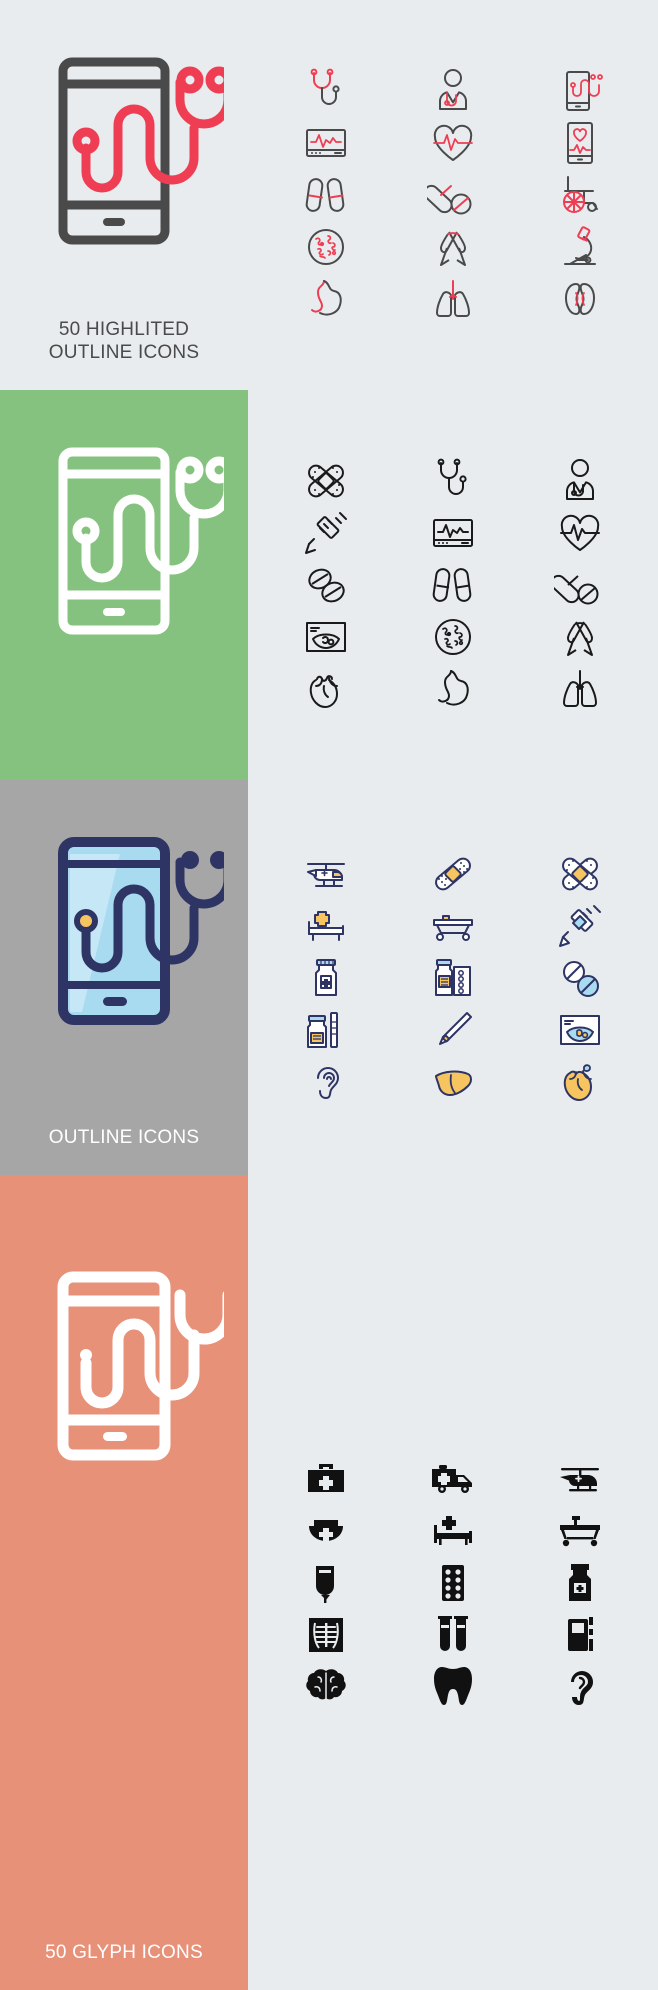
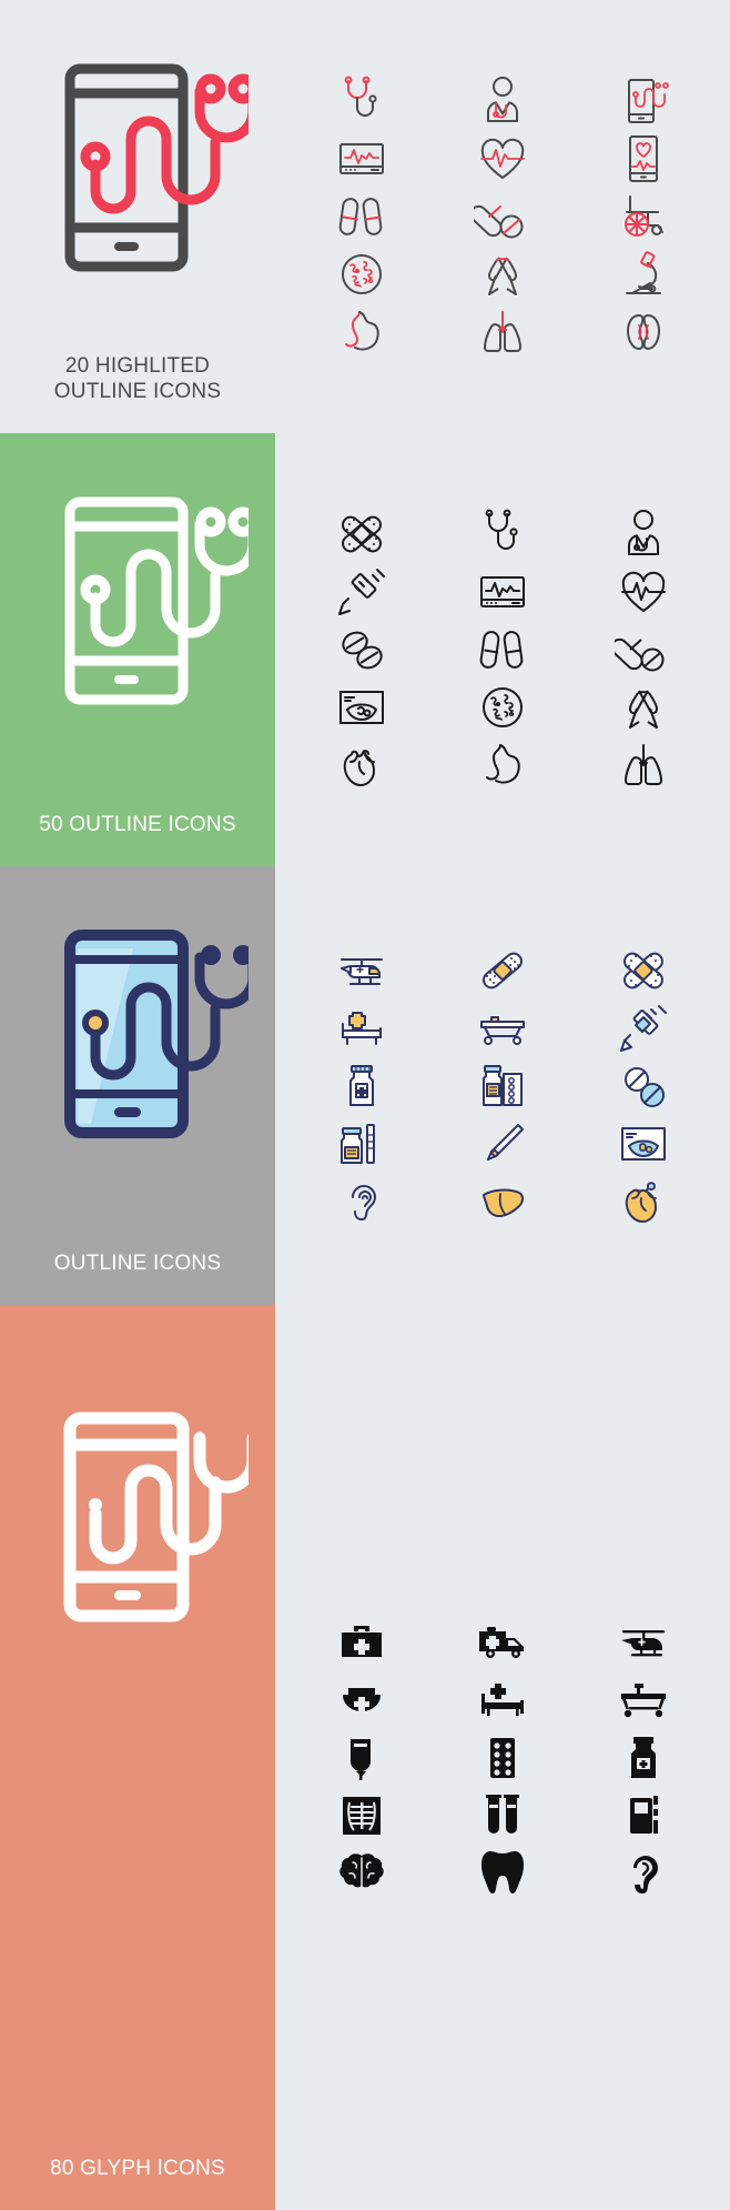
- 50 HIGHLITED
+ 20 HIGHLITED
  OUTLINE ICONS
+ 50 OUTLINE ICONS
  OUTLINE ICONS
- 50 GLYPH ICONS
+ 80 GLYPH ICONS
